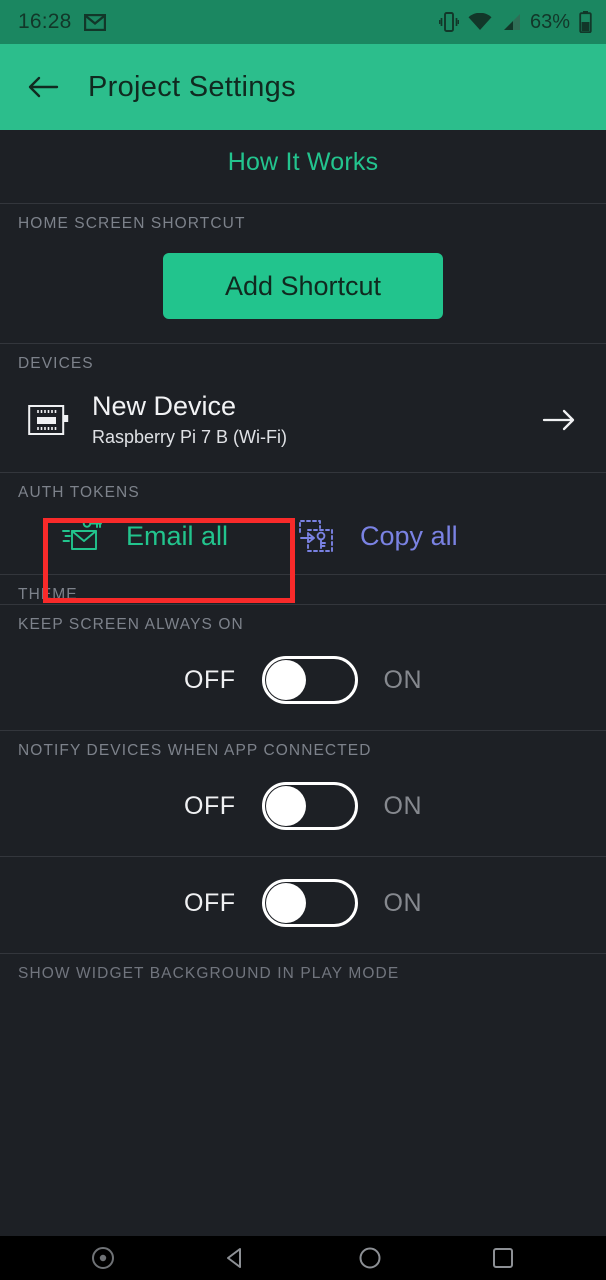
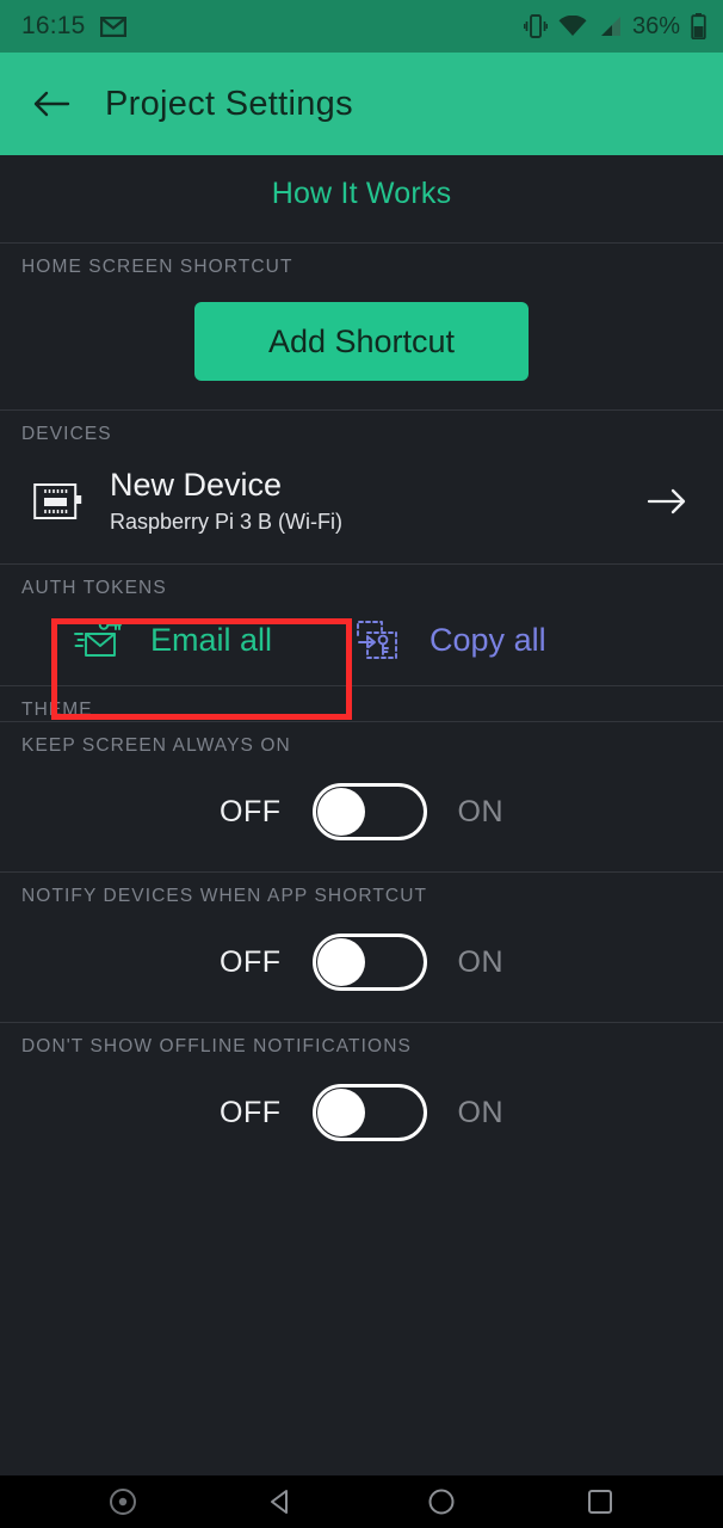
- 16:28
+ 16:15
- 63%
+ 36%
  Project Settings
  How It Works
  HOME SCREEN SHORTCUT
  Add Shortcut
  DEVICES
  New Device
- Raspberry Pi 7 B (Wi-Fi)
+ Raspberry Pi 3 B (Wi-Fi)
  AUTH TOKENS
  Email all
  Copy all
  THEME
  KEEP SCREEN ALWAYS ON
  OFF
  ON
- NOTIFY DEVICES WHEN APP CONNECTED
+ NOTIFY DEVICES WHEN APP SHORTCUT
  OFF
  ON
+ DON'T SHOW OFFLINE NOTIFICATIONS
  OFF
  ON
- SHOW WIDGET BACKGROUND IN PLAY MODE
